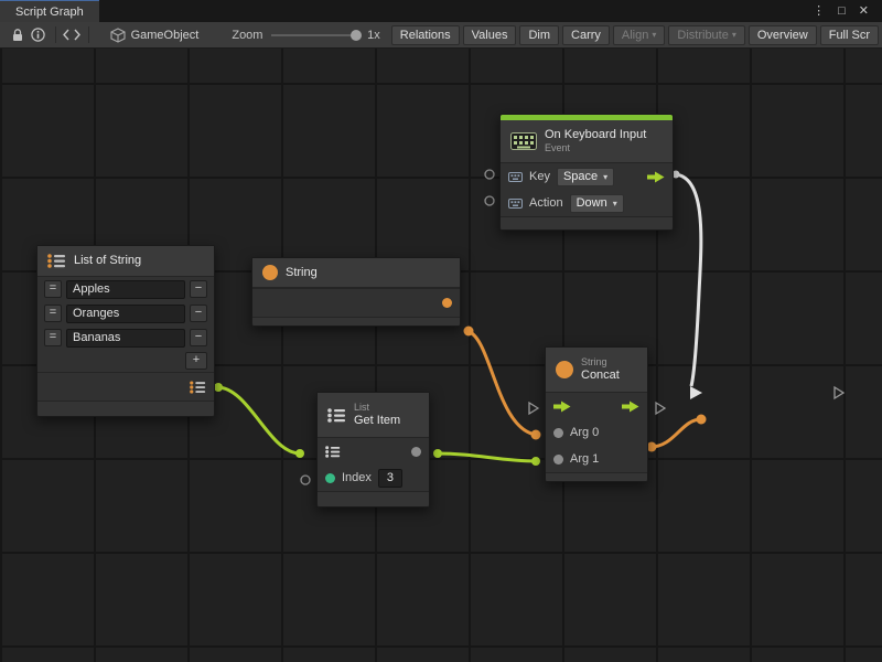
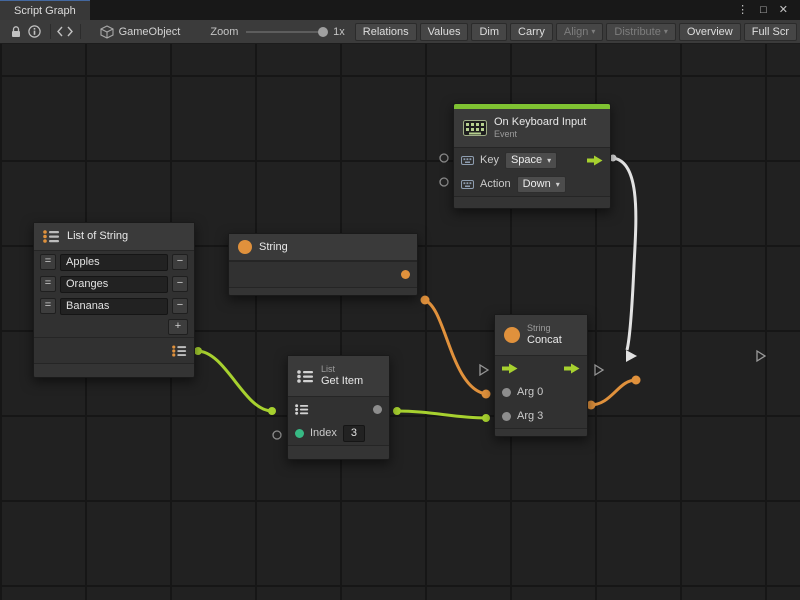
  Script Graph
  ⋮
  □
  ✕
  GameObject
  Zoom
  1x
  Relations
  Values
  Dim
  Carry
  Align
  ▾
  Distribute
  ▾
  Overview
  Full Scr
  On Keyboard Input
  Event
  Key
  Space
  ▾
  Action
  Down
  ▾
  List of String
  =
  Apples
  −
  =
  Oranges
  −
  =
  Bananas
  −
  +
  String
  List
  Get Item
  Index
  3
  String
  Concat
  Arg 0
- Arg 1
+ Arg 3
